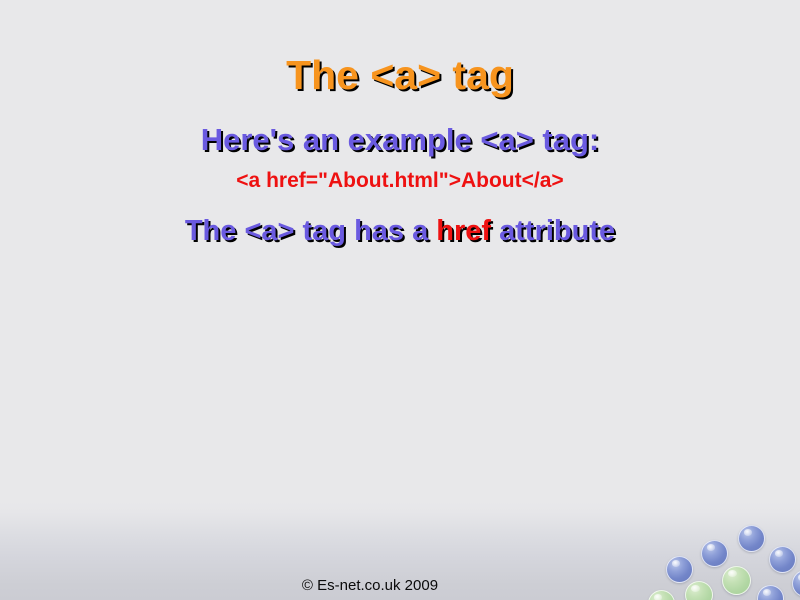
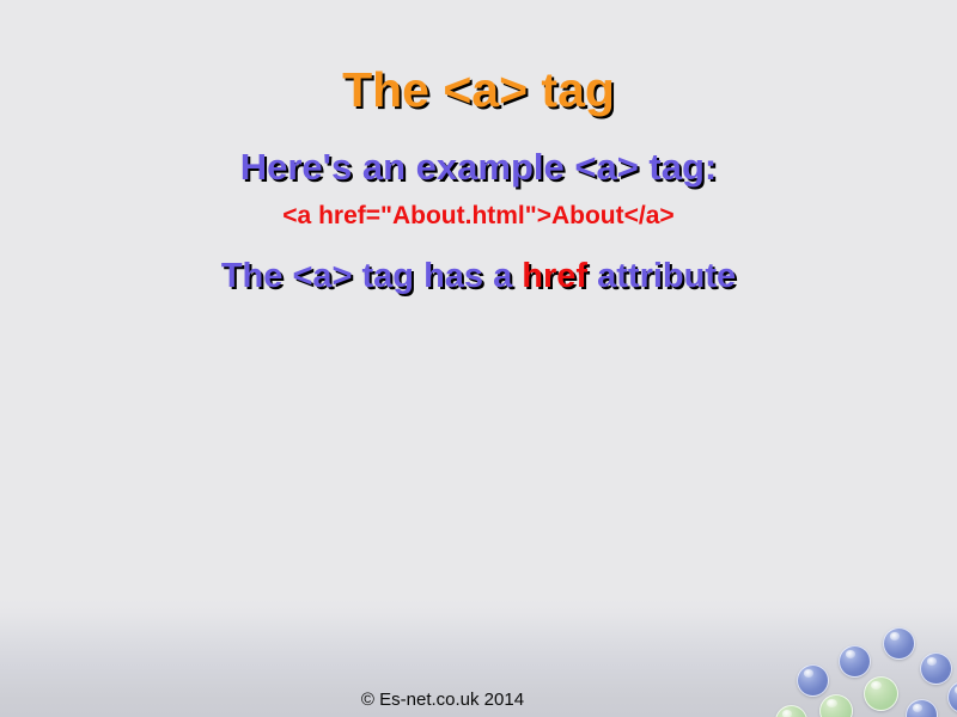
  The <a> tag
  Here's an example <a> tag:
  <a href="About.html">About</a>
  The <a> tag has a href attribute
- © Es-net.co.uk 2009
+ © Es-net.co.uk 2014
